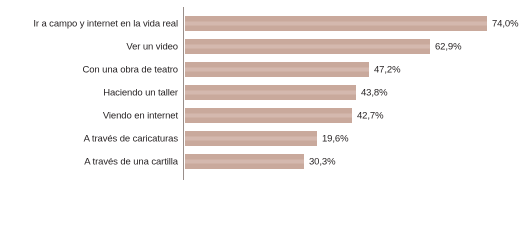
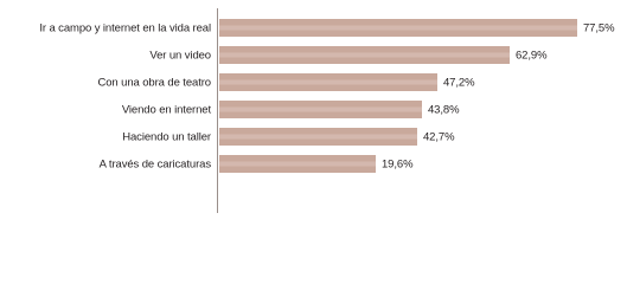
  Ir a campo y internet en la vida real
- 74,0%
+ 77,5%
  Ver un video
  62,9%
  Con una obra de teatro
  47,2%
- Haciendo un taller
+ Viendo en internet
  43,8%
- Viendo en internet
+ Haciendo un taller
  42,7%
  A través de caricaturas
  19,6%
- A través de una cartilla
- 30,3%
